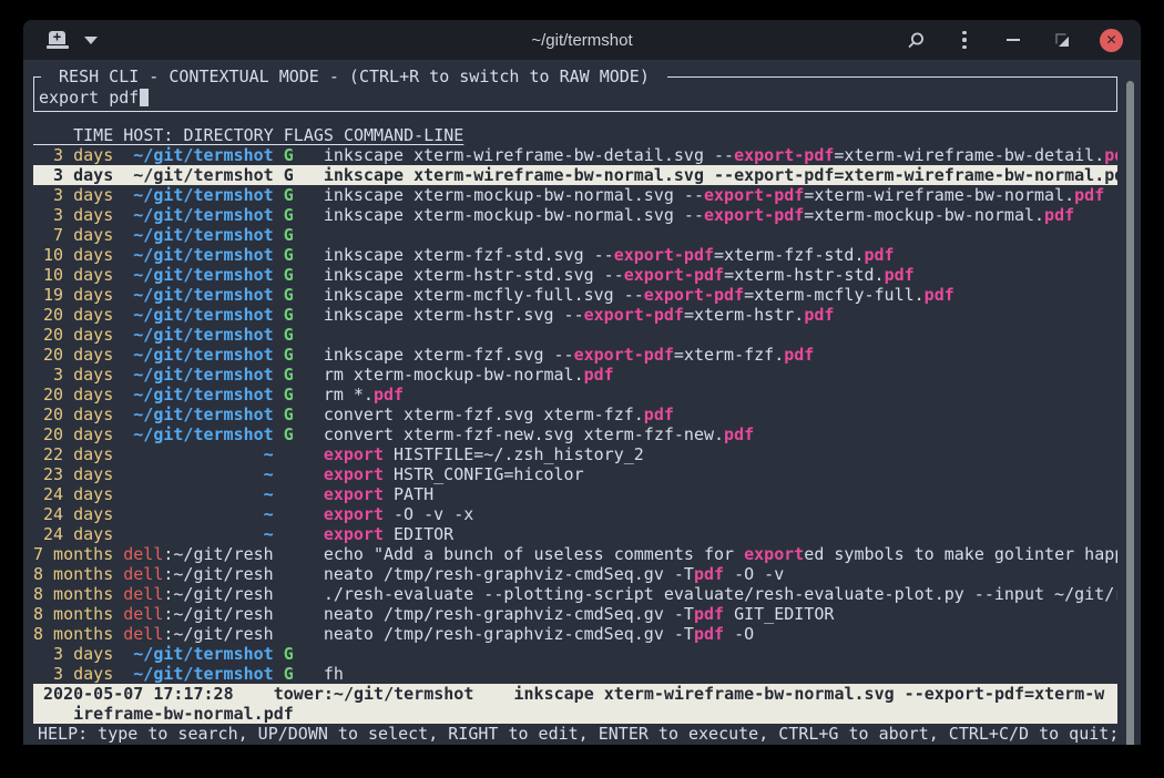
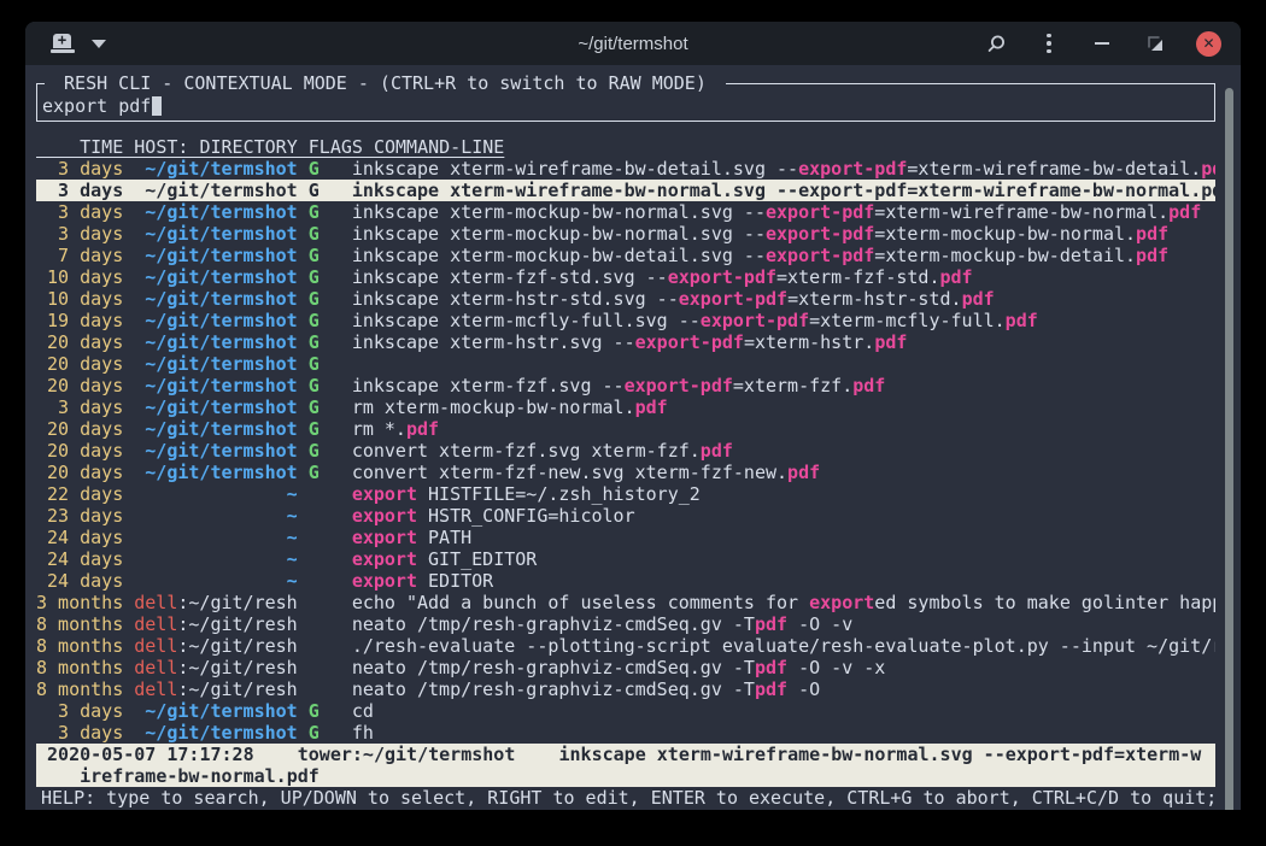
  +
  ~/git/termshot
  ✕
  RESH CLI - CONTEXTUAL MODE - (CTRL+R to switch to RAW MODE)
  export pdf
  TIME HOST: DIRECTORY FLAGS COMMAND-LINE
  3 days
  ~/git/termshot
  G
  inkscape xterm-wireframe-bw-detail.svg --export-pdf=xterm-wireframe-bw-detail.p
  3 days
  ~/git/termshot
  G
  inkscape xterm-wireframe-bw-normal.svg --export-pdf=xterm-wireframe-bw-normal.p
  3 days
  ~/git/termshot
  G
  inkscape xterm-mockup-bw-normal.svg --export-pdf=xterm-wireframe-bw-normal.pdf
  3 days
  ~/git/termshot
  G
  inkscape xterm-mockup-bw-normal.svg --export-pdf=xterm-mockup-bw-normal.pdf
  7 days
  ~/git/termshot
  G
+ inkscape xterm-mockup-bw-detail.svg --export-pdf=xterm-mockup-bw-detail.pdf
  10 days
  ~/git/termshot
  G
  inkscape xterm-fzf-std.svg --export-pdf=xterm-fzf-std.pdf
  10 days
  ~/git/termshot
  G
  inkscape xterm-hstr-std.svg --export-pdf=xterm-hstr-std.pdf
  19 days
  ~/git/termshot
  G
  inkscape xterm-mcfly-full.svg --export-pdf=xterm-mcfly-full.pdf
  20 days
  ~/git/termshot
  G
  inkscape xterm-hstr.svg --export-pdf=xterm-hstr.pdf
  20 days
  ~/git/termshot
  G
  20 days
  ~/git/termshot
  G
  inkscape xterm-fzf.svg --export-pdf=xterm-fzf.pdf
  3 days
  ~/git/termshot
  G
  rm xterm-mockup-bw-normal.pdf
  20 days
  ~/git/termshot
  G
  rm *.pdf
  20 days
  ~/git/termshot
  G
  convert xterm-fzf.svg xterm-fzf.pdf
  20 days
  ~/git/termshot
  G
  convert xterm-fzf-new.svg xterm-fzf-new.pdf
  22 days
  ~
  export HISTFILE=~/.zsh_history_2
  23 days
  ~
  export HSTR_CONFIG=hicolor
  24 days
  ~
  export PATH
  24 days
  ~
- export -O -v -x
+ export GIT_EDITOR
  24 days
  ~
  export EDITOR
- 7 months
+ 3 months
  dell:~/git/resh
  echo "Add a bunch of useless comments for exported symbols to make golinter hap
  8 months
  dell:~/git/resh
  neato /tmp/resh-graphviz-cmdSeq.gv -Tpdf -O -v
  8 months
  dell:~/git/resh
  ./resh-evaluate --plotting-script evaluate/resh-evaluate-plot.py --input ~/git/
  8 months
  dell:~/git/resh
- neato /tmp/resh-graphviz-cmdSeq.gv -Tpdf GIT_EDITOR
+ neato /tmp/resh-graphviz-cmdSeq.gv -Tpdf -O -v -x
  8 months
  dell:~/git/resh
  neato /tmp/resh-graphviz-cmdSeq.gv -Tpdf -O
  3 days
  ~/git/termshot
  G
+ cd
  3 days
  ~/git/termshot
  G
  fh
  2020-05-07 17:17:28 tower:~/git/termshot inkscape xterm-wireframe-bw-normal.svg --export-pdf=xterm-w
  ireframe-bw-normal.pdf
  HELP: type to search, UP/DOWN to select, RIGHT to edit, ENTER to execute, CTRL+G to abort, CTRL+C/D to quit;
